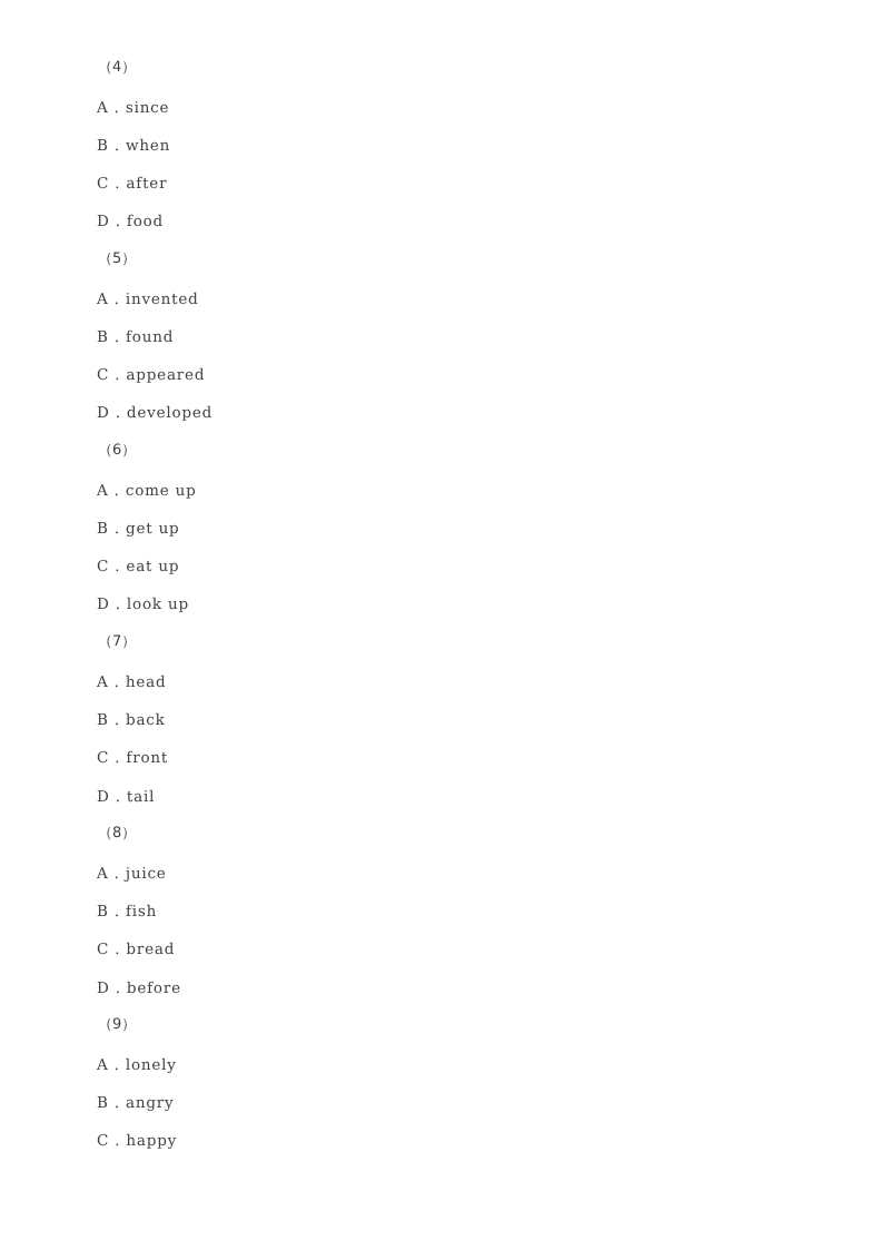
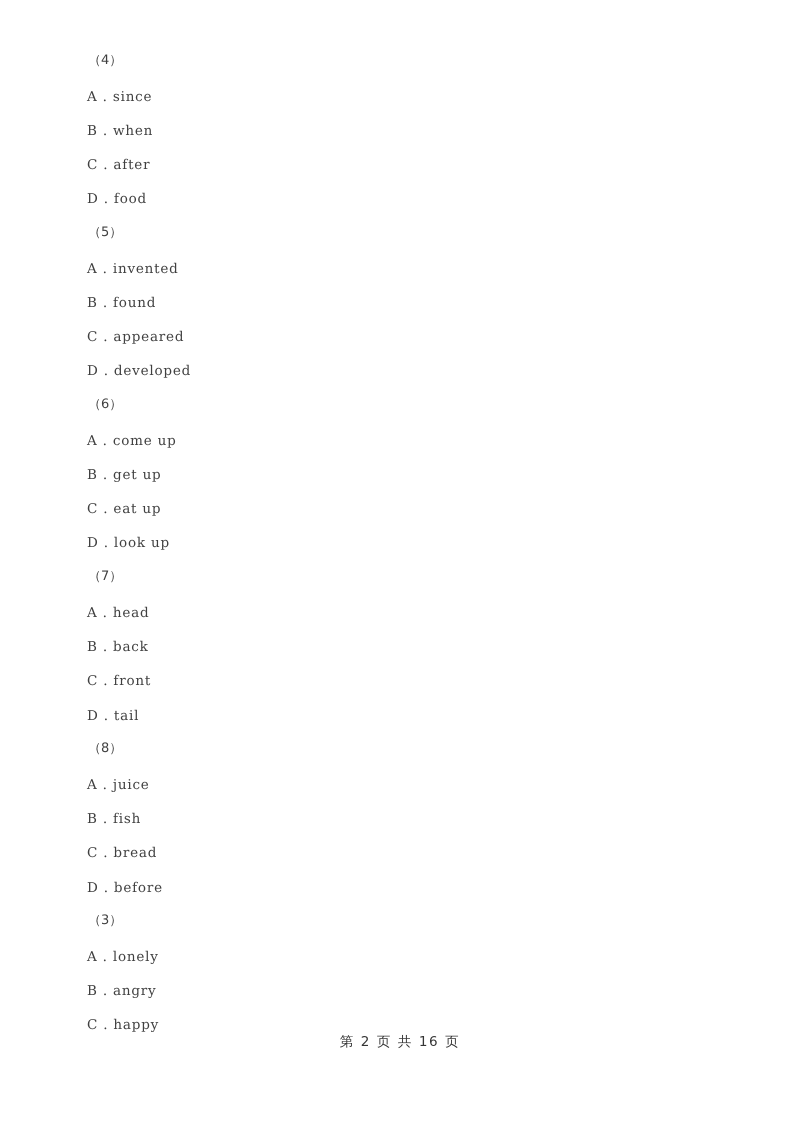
  （4）
  A . since
  B . when
  C . after
  D . food
  （5）
  A . invented
  B . found
  C . appeared
  D . developed
  （6）
  A . come up
  B . get up
  C . eat up
  D . look up
  （7）
  A . head
  B . back
  C . front
  D . tail
  （8）
  A . juice
  B . fish
  C . bread
  D . before
- （9）
+ （3）
  A . lonely
  B . angry
  C . happy
+ 第 2 页 共 16 页
